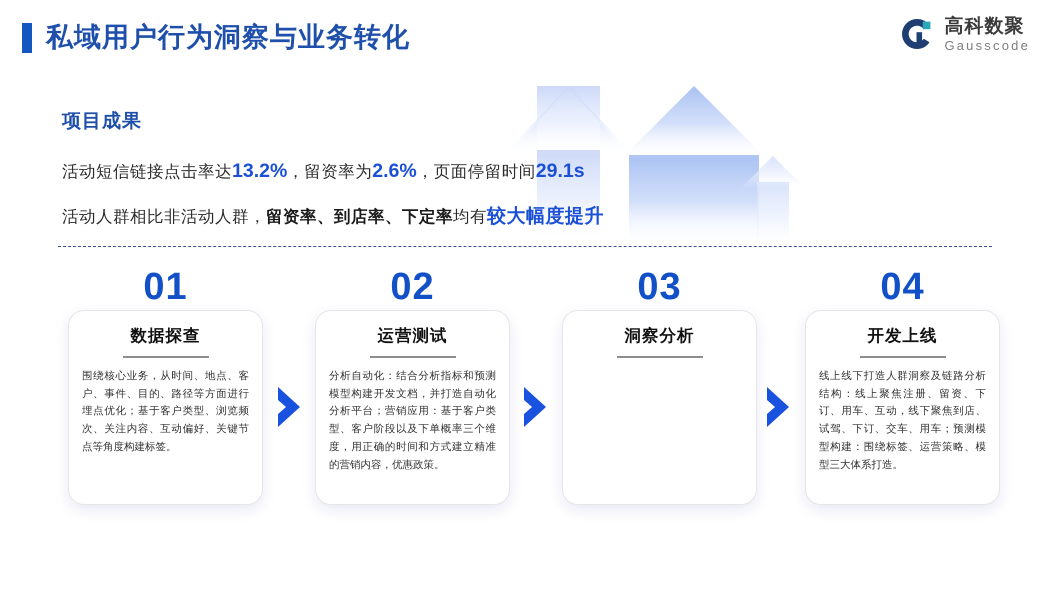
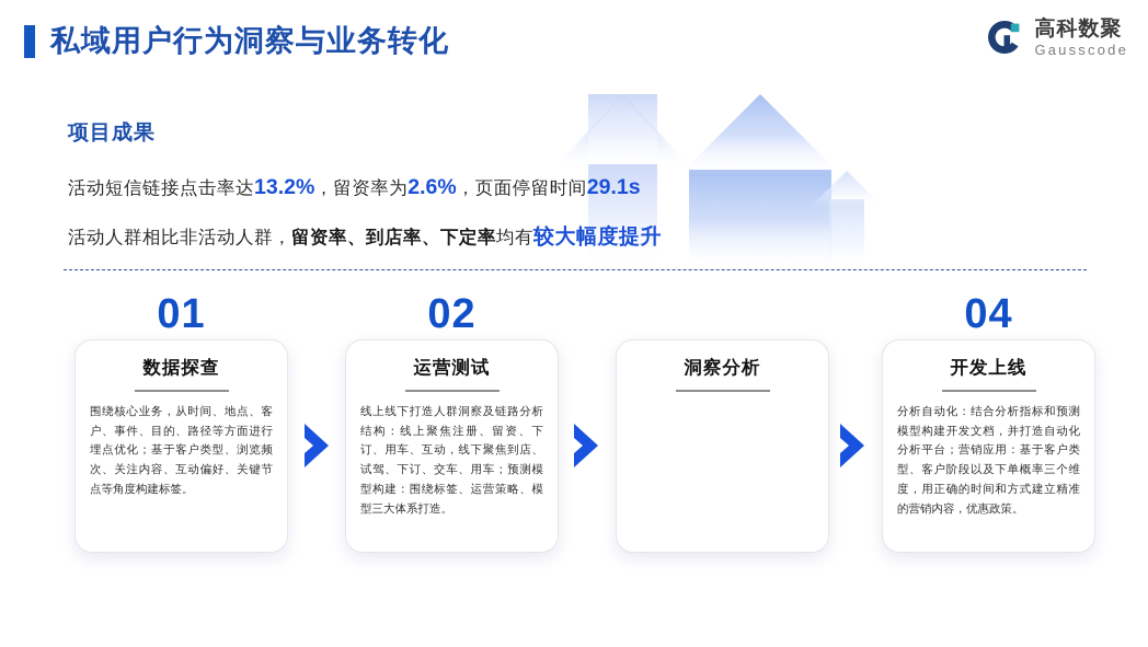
  私域用户行为洞察与业务转化
  高科数聚
  Gausscode
  项目成果
  活动短信链接点击率达13.2%，留资率为2.6%，页面停留时间29.1s
  活动人群相比非活动人群，留资率、到店率、下定率均有较大幅度提升
  01
  数据探查
  围绕核心业务，从时间、地点、客户、事件、目的、路径等方面进行埋点优化；基于客户类型、浏览频次、关注内容、互动偏好、关键节点等角度构建标签。
  02
  运营测试
- 分析自动化：结合分析指标和预测模型构建开发文档，并打造自动化分析平台；营销应用：基于客户类型、客户阶段以及下单概率三个维度，用正确的时间和方式建立精准的营销内容，优惠政策。
+ 线上线下打造人群洞察及链路分析结构：线上聚焦注册、留资、下订、用车、互动，线下聚焦到店、试驾、下订、交车、用车；预测模型构建：围绕标签、运营策略、模型三大体系打造。
- 03
  洞察分析
  04
  开发上线
- 线上线下打造人群洞察及链路分析结构：线上聚焦注册、留资、下订、用车、互动，线下聚焦到店、试驾、下订、交车、用车；预测模型构建：围绕标签、运营策略、模型三大体系打造。
+ 分析自动化：结合分析指标和预测模型构建开发文档，并打造自动化分析平台；营销应用：基于客户类型、客户阶段以及下单概率三个维度，用正确的时间和方式建立精准的营销内容，优惠政策。
